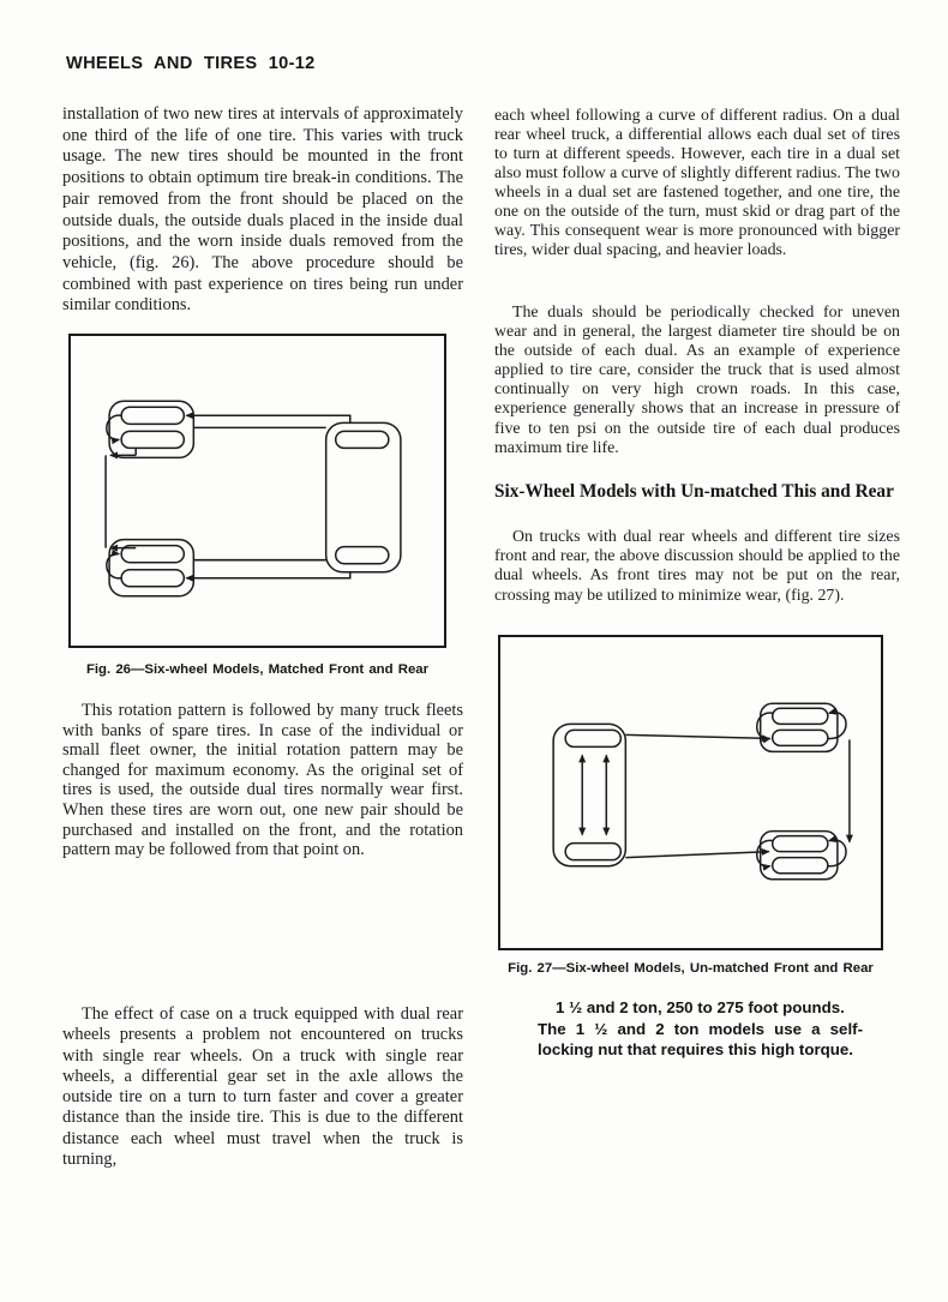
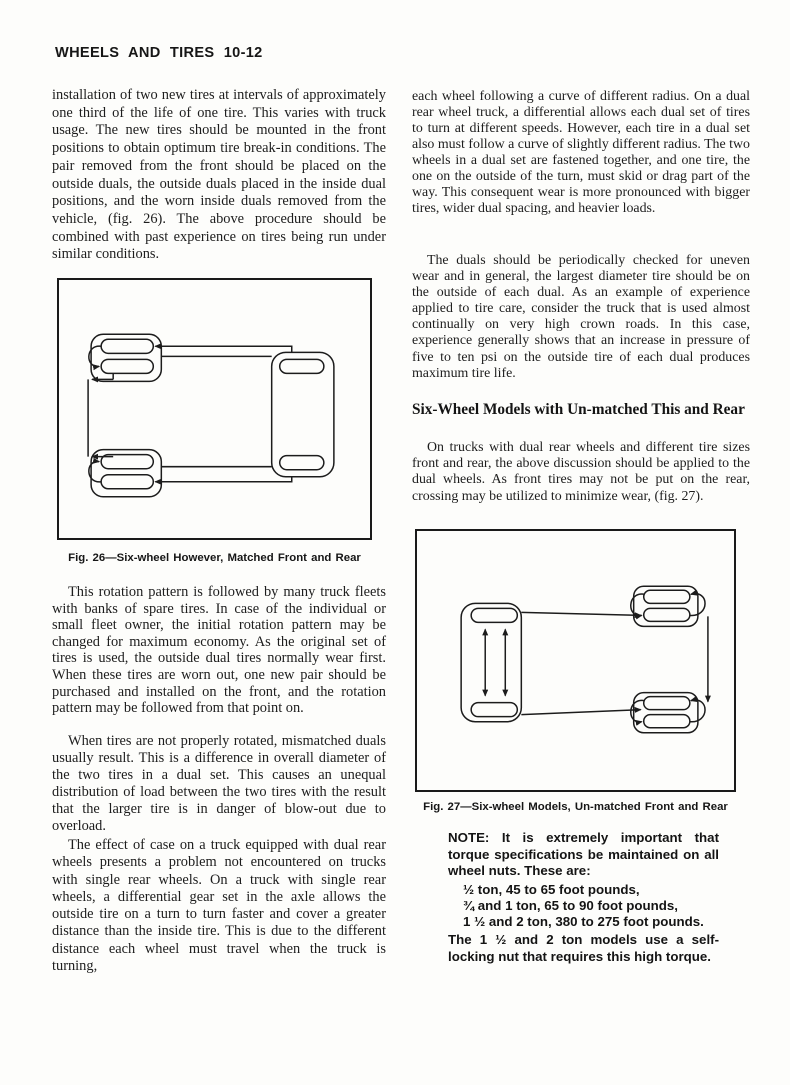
  WHEELS AND TIRES 10-12
  installation of two new tires at intervals of approximately one third of the life of one tire. This varies with truck usage. The new tires should be mounted in the front positions to obtain optimum tire break-in conditions. The pair removed from the front should be placed on the outside duals, the outside duals placed in the inside dual positions, and the worn inside duals removed from the vehicle, (fig. 26). The above procedure should be combined with past experience on tires being run under similar conditions.
- Fig. 26—Six-wheel Models, Matched Front and Rear
+ Fig. 26—Six-wheel However, Matched Front and Rear
  This rotation pattern is followed by many truck fleets with banks of spare tires. In case of the individual or small fleet owner, the initial rotation pattern may be changed for maximum economy. As the original set of tires is used, the outside dual tires normally wear first. When these tires are worn out, one new pair should be purchased and installed on the front, and the rotation pattern may be followed from that point on.
+ When tires are not properly rotated, mismatched duals usually result. This is a difference in overall diameter of the two tires in a dual set. This causes an unequal distribution of load between the two tires with the result that the larger tire is in danger of blow-out due to overload.
  The effect of case on a truck equipped with dual rear wheels presents a problem not encountered on trucks with single rear wheels. On a truck with single rear wheels, a differential gear set in the axle allows the outside tire on a turn to turn faster and cover a greater distance than the inside tire. This is due to the different distance each wheel must travel when the truck is turning,
  each wheel following a curve of different radius. On a dual rear wheel truck, a differential allows each dual set of tires to turn at different speeds. However, each tire in a dual set also must follow a curve of slightly different radius. The two wheels in a dual set are fastened together, and one tire, the one on the outside of the turn, must skid or drag part of the way. This consequent wear is more pronounced with bigger tires, wider dual spacing, and heavier loads.
  The duals should be periodically checked for uneven wear and in general, the largest diameter tire should be on the outside of each dual. As an example of experience applied to tire care, consider the truck that is used almost continually on very high crown roads. In this case, experience generally shows that an increase in pressure of five to ten psi on the outside tire of each dual produces maximum tire life.
  Six-Wheel Models with Un-matched This and Rear
  On trucks with dual rear wheels and different tire sizes front and rear, the above discussion should be applied to the dual wheels. As front tires may not be put on the rear, crossing may be utilized to minimize wear, (fig. 27).
  Fig. 27—Six-wheel Models, Un-matched Front and Rear
+ NOTE: It is extremely important that torque specifications be maintained on all wheel nuts. These are:
+ ½ ton, 45 to 65 foot pounds,
+ ¾ and 1 ton, 65 to 90 foot pounds,
- 1 ½ and 2 ton, 250 to 275 foot pounds.
+ 1 ½ and 2 ton, 380 to 275 foot pounds.
  The 1 ½ and 2 ton models use a self-locking nut that requires this high torque.
